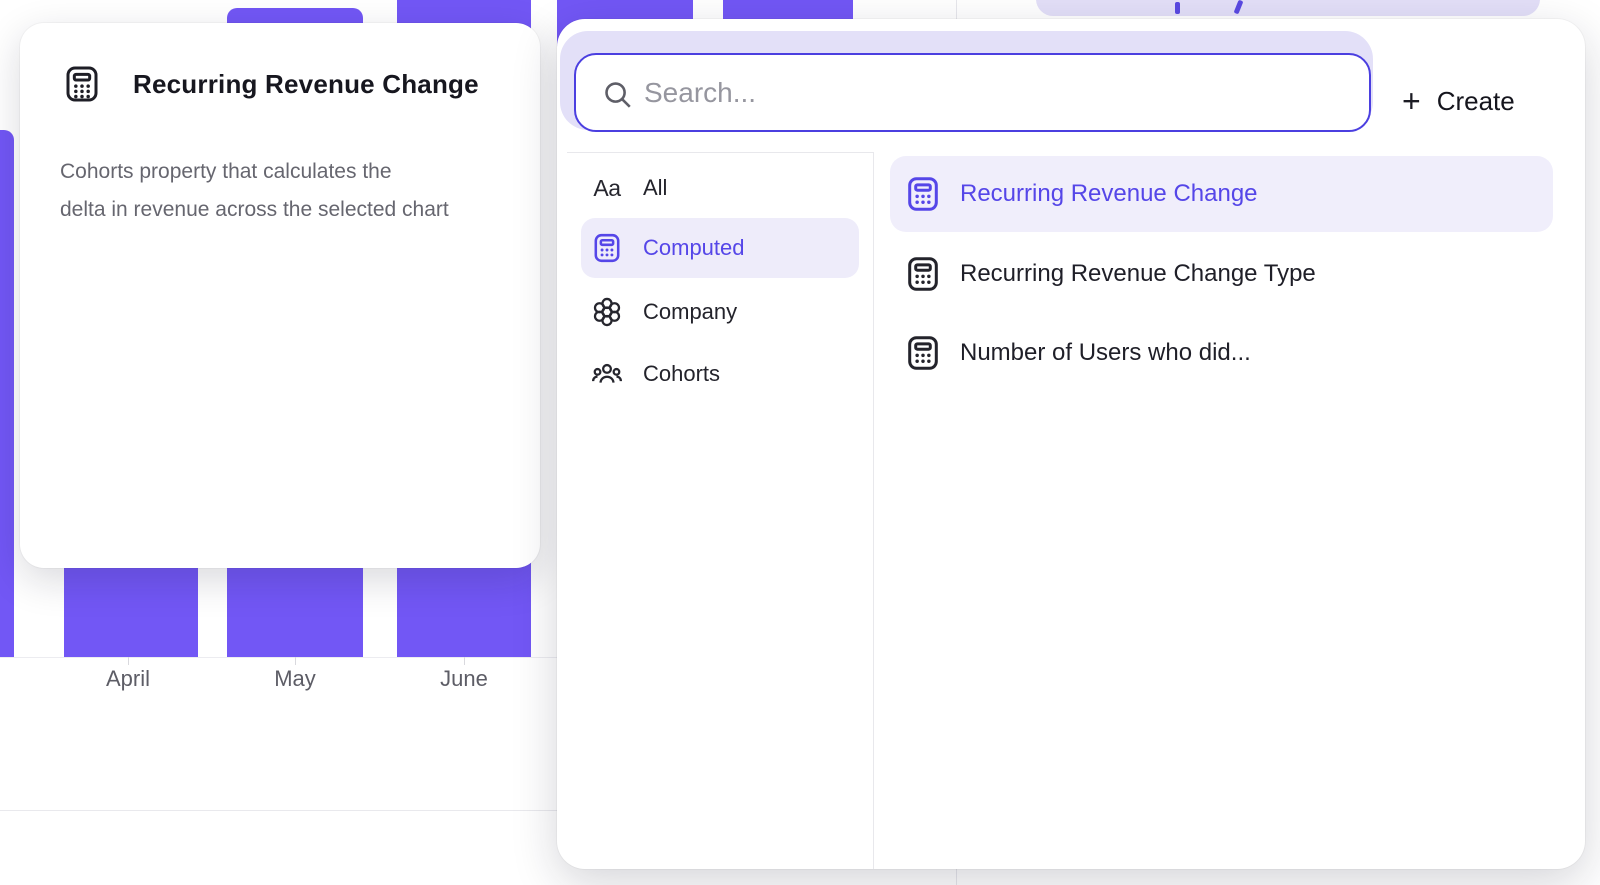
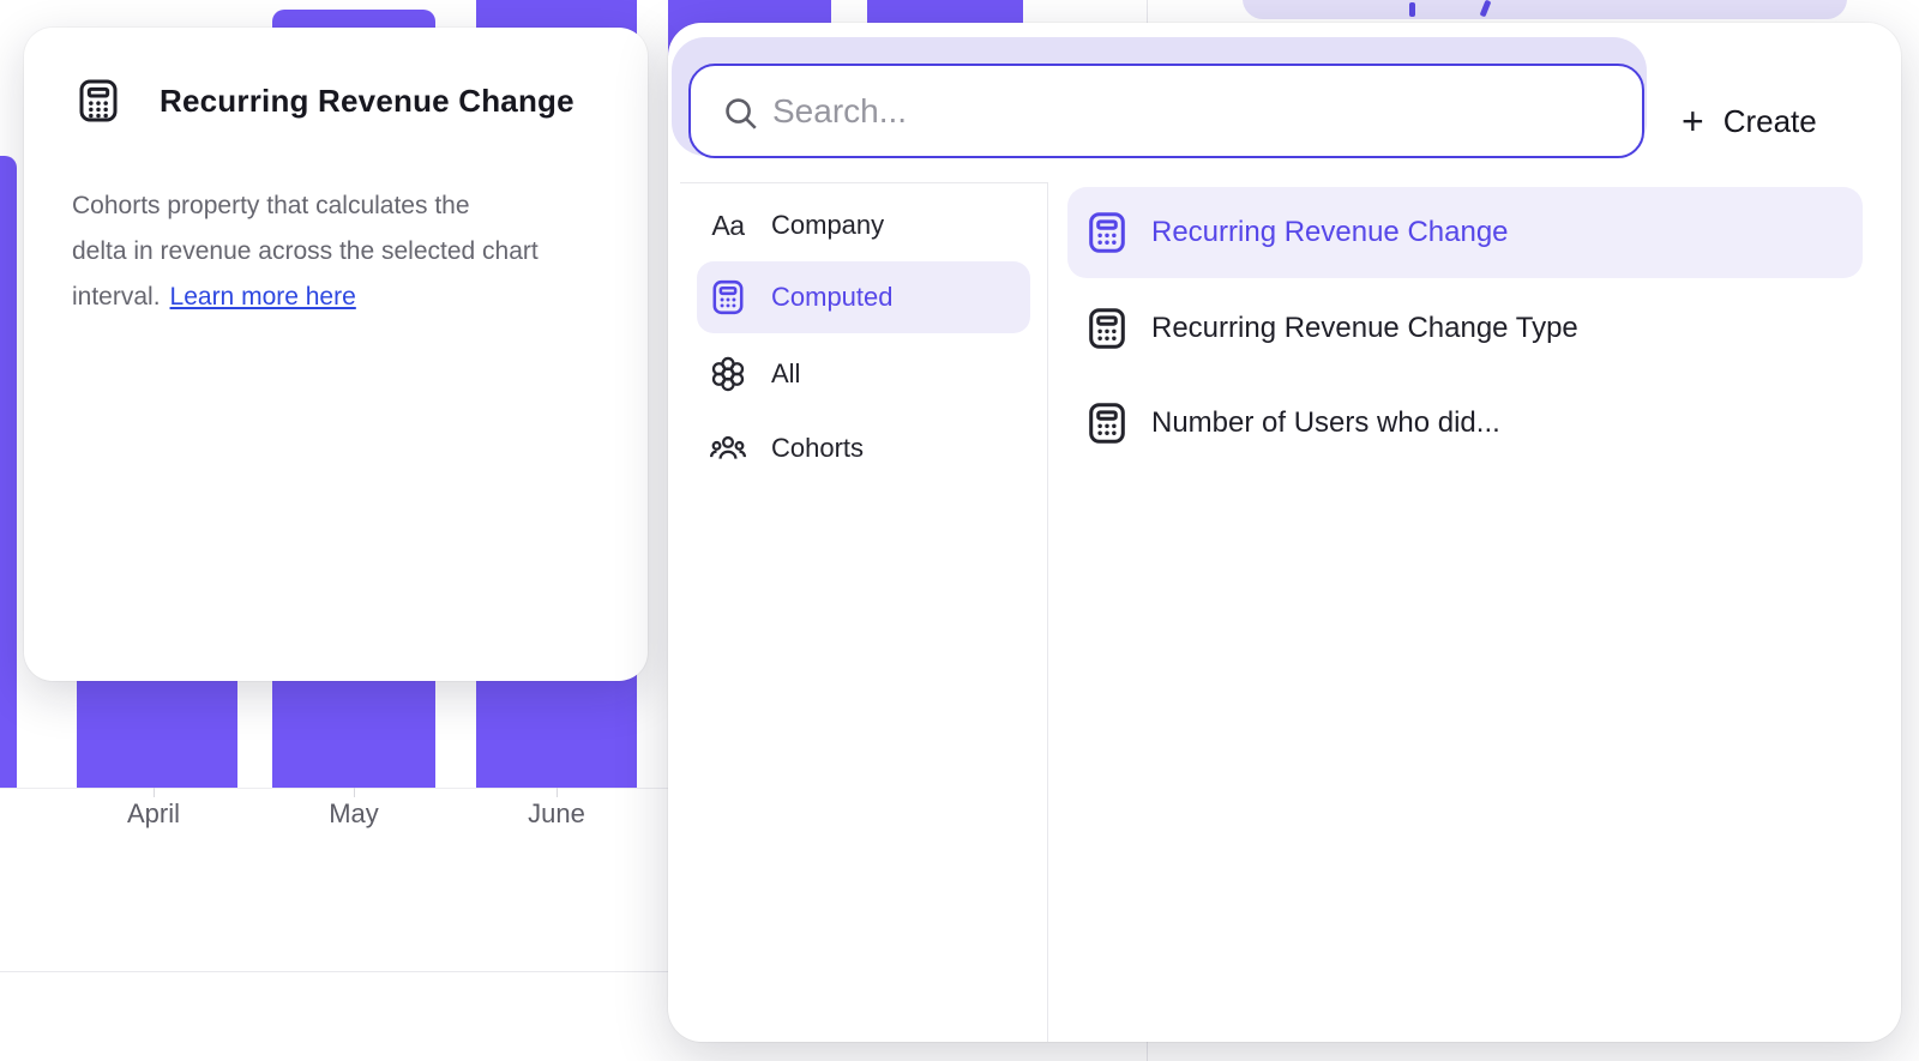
  April
  May
  June
  Recurring Revenue Change
  Cohorts property that calculates the
  delta in revenue across the selected chart
+ interval. Learn more here
  Search...
  +
  Create
  Aa
- All
+ Company
  Computed
- Company
+ All
  Cohorts
  Recurring Revenue Change
  Recurring Revenue Change Type
  Number of Users who did...
